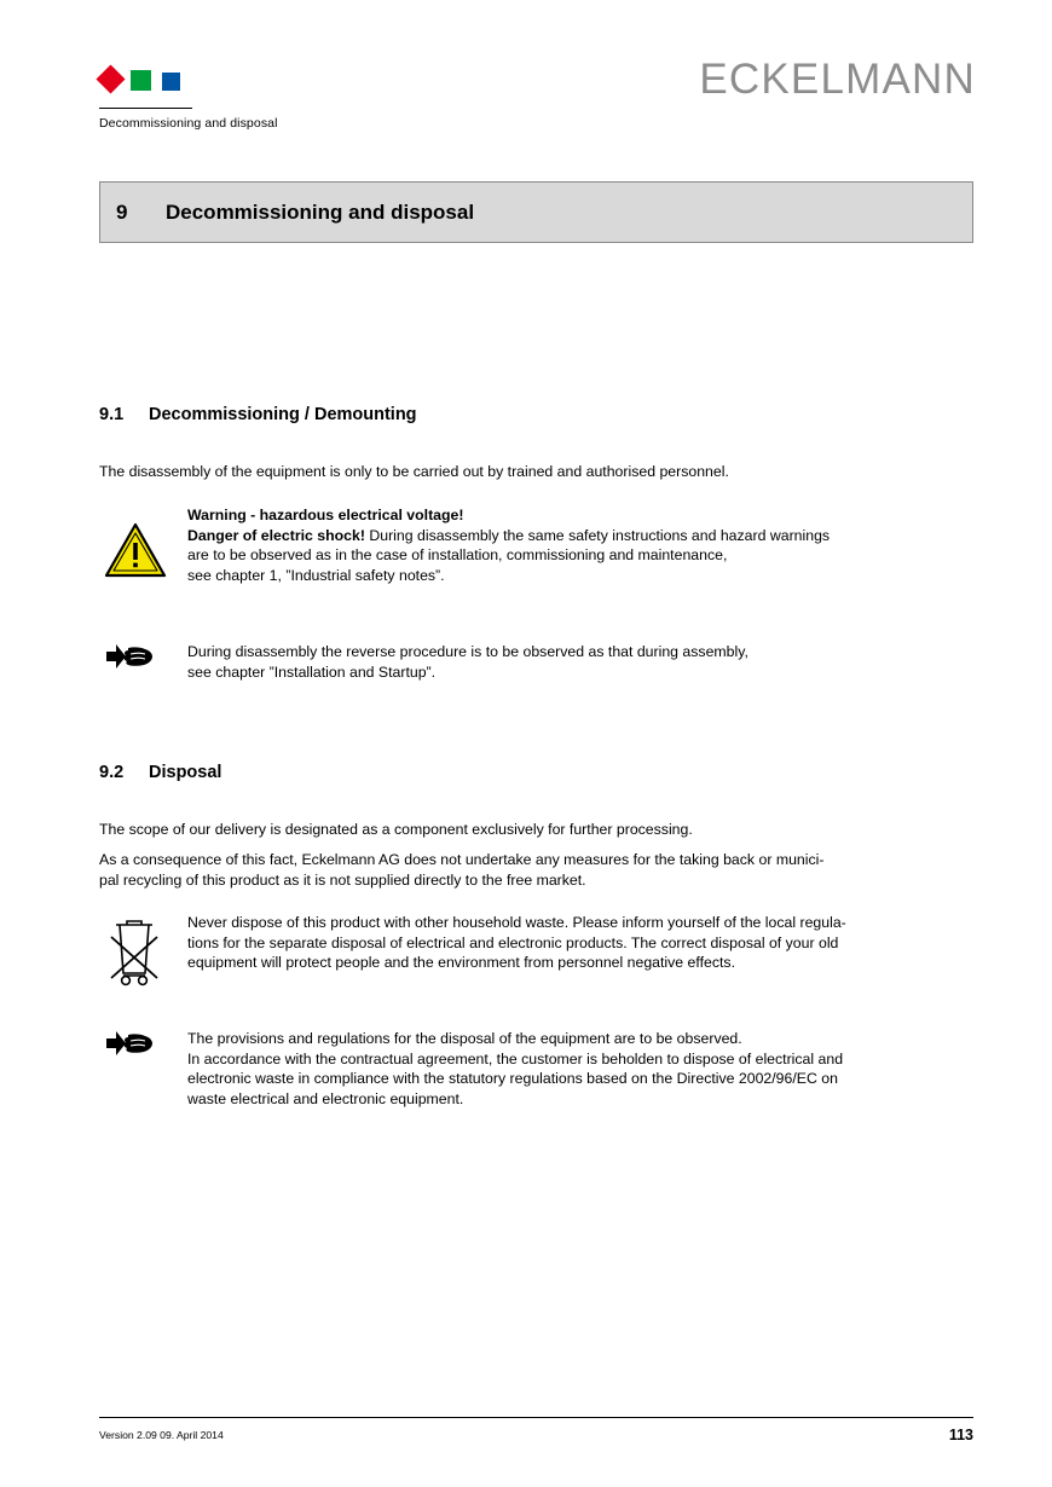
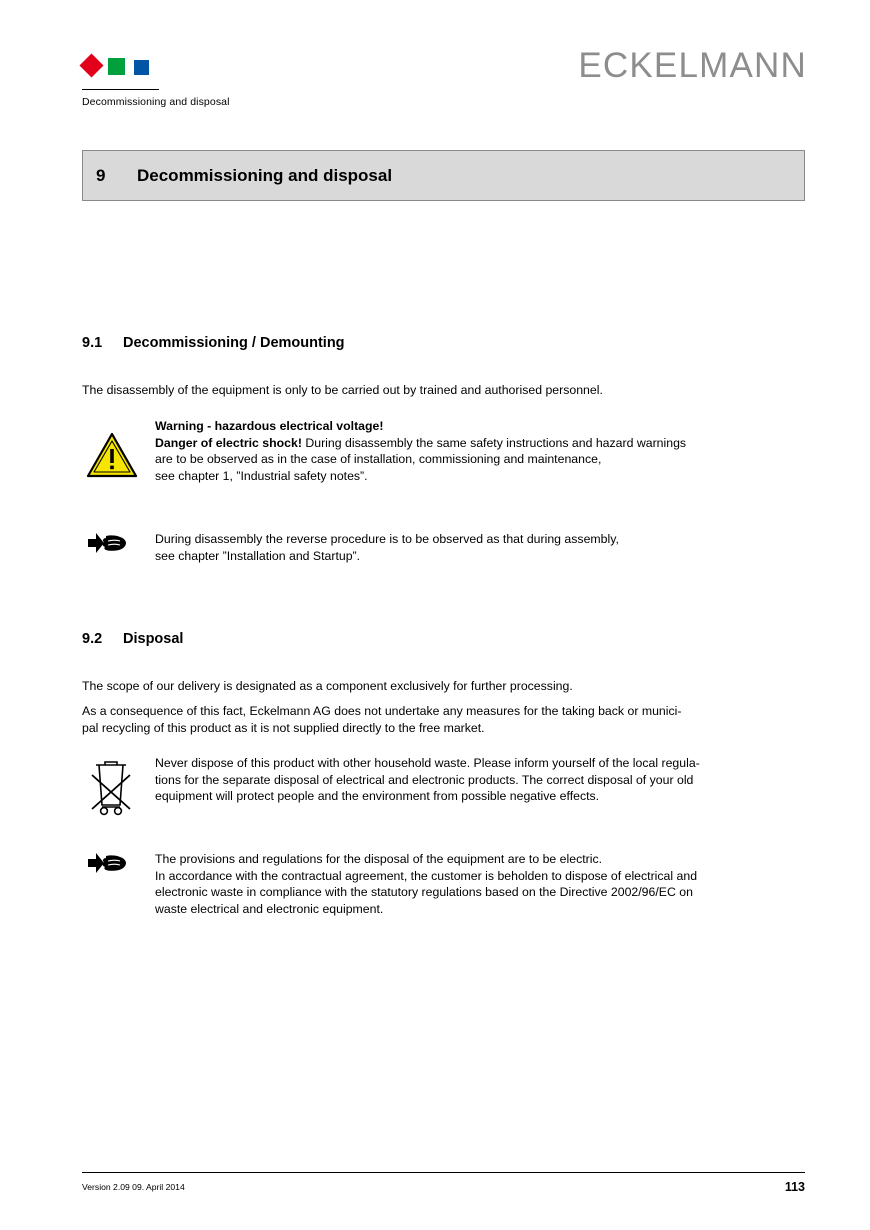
  Decommissioning and disposal
  ECKELMANN
  9
  Decommissioning and disposal
  9.1
  Decommissioning / Demounting
  The disassembly of the equipment is only to be carried out by trained and authorised personnel.
  Warning - hazardous electrical voltage!
  Danger of electric shock! During disassembly the same safety instructions and hazard warnings
  are to be observed as in the case of installation, commissioning and maintenance,
  see chapter 1, ”Industrial safety notes”.
  During disassembly the reverse procedure is to be observed as that during assembly,
  see chapter ”Installation and Startup”.
  9.2
  Disposal
  The scope of our delivery is designated as a component exclusively for further processing.
  As a consequence of this fact, Eckelmann AG does not undertake any measures for the taking back or munici-
  pal recycling of this product as it is not supplied directly to the free market.
  Never dispose of this product with other household waste. Please inform yourself of the local regula-
  tions for the separate disposal of electrical and electronic products. The correct disposal of your old
- equipment will protect people and the environment from personnel negative effects.
+ equipment will protect people and the environment from possible negative effects.
- The provisions and regulations for the disposal of the equipment are to be observed.
+ The provisions and regulations for the disposal of the equipment are to be electric.
  In accordance with the contractual agreement, the customer is beholden to dispose of electrical and
  electronic waste in compliance with the statutory regulations based on the Directive 2002/96/EC on
  waste electrical and electronic equipment.
  Version 2.09 09. April 2014
  113
